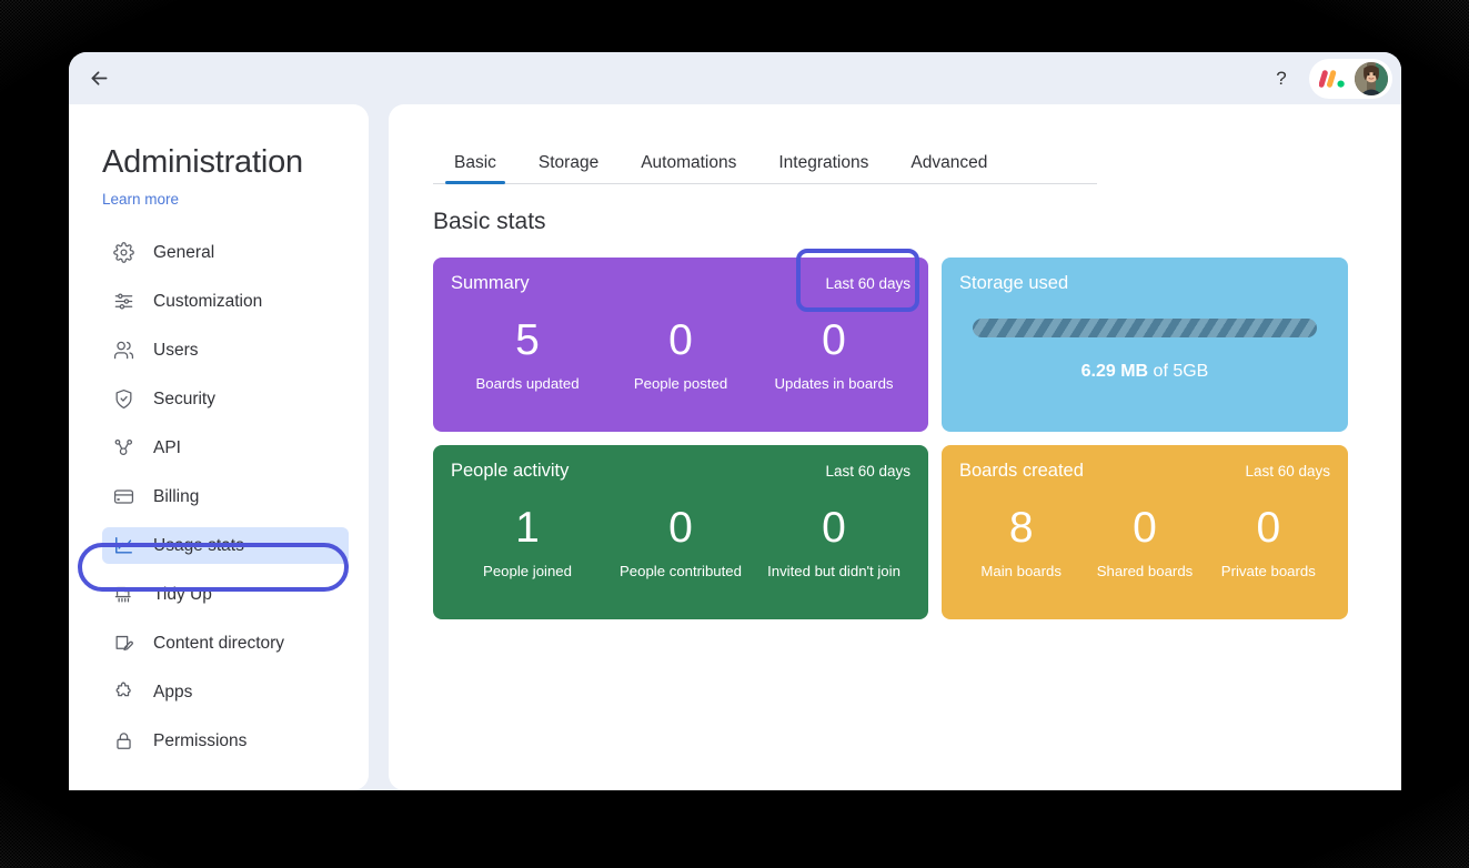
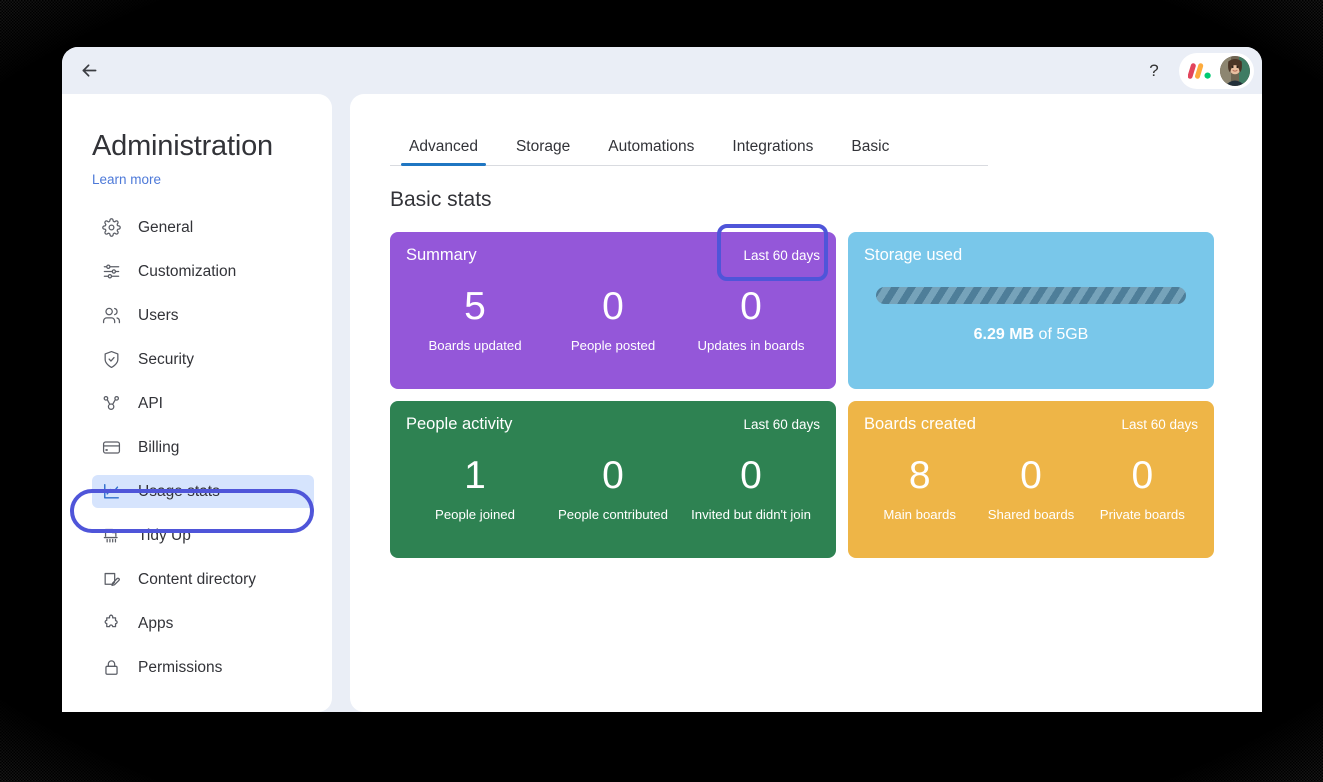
  ?
  Administration
  Learn more
  General
  Customization
  Users
  Security
  API
  Billing
  Usage stats
  Tidy Up
  Content directory
  Apps
  Permissions
- Basic
+ Advanced
  Storage
  Automations
  Integrations
- Advanced
+ Basic
  Basic stats
  Summary
  Last 60 days
  5
  Boards updated
  0
  People posted
  0
  Updates in boards
  Storage used
  6.29 MB of 5GB
  People activity
  Last 60 days
  1
  People joined
  0
  People contributed
  0
  Invited but didn't join
  Boards created
  Last 60 days
  8
  Main boards
  0
  Shared boards
  0
  Private boards
